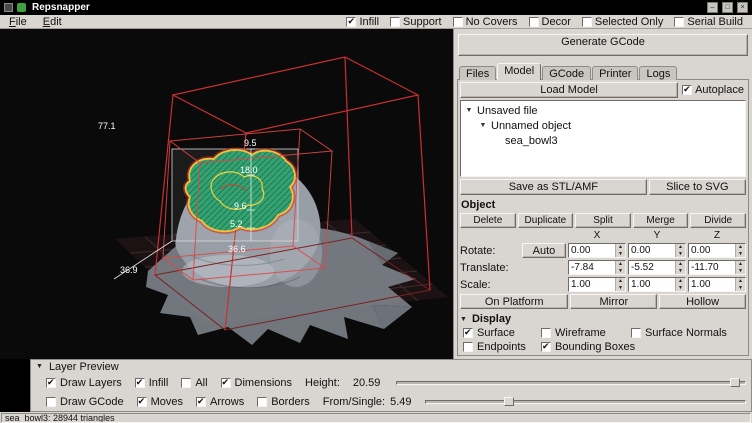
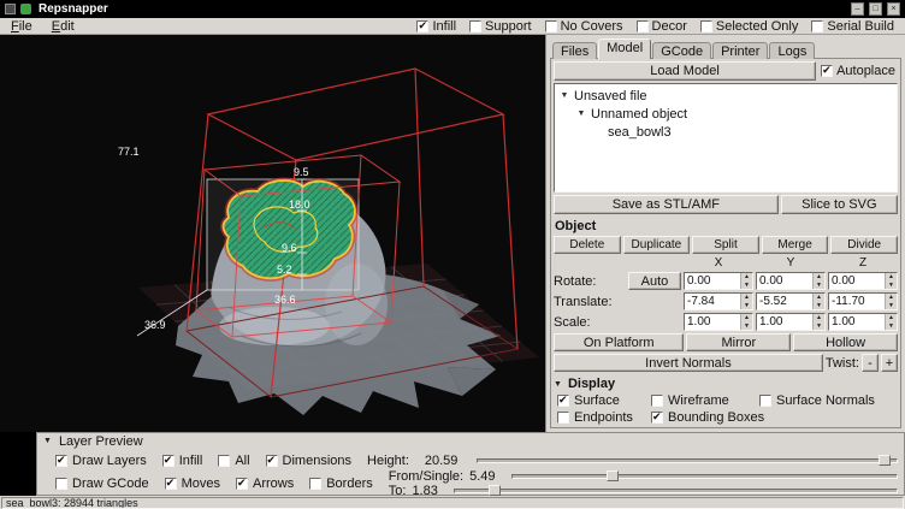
  Repsnapper
  File
  Edit
  Infill
  Support
  No Covers
  Decor
  Selected Only
  Serial Build
  77.1
  9.5
  18.0
  9.6
  5.2
  36.6
  36.9
- Generate GCode
  Files
  Model
  GCode
  Printer
  Logs
  Load Model
  Autoplace
  Unsaved file
  Unnamed object
  sea_bowl3
  Save as STL/AMF
  Slice to SVG
  Object
  Delete
  Duplicate
  Split
  Merge
  Divide
  X
  Y
  Z
  Rotate:
  Auto
  0.00
  0.00
  0.00
  Translate:
  -7.84
  -5.52
  -11.70
  Scale:
  1.00
  1.00
  1.00
  On Platform
  Mirror
  Hollow
+ Invert Normals
+ Twist:
+ -
+ +
  Display
  Surface
  Wireframe
  Surface Normals
  Endpoints
  Bounding Boxes
  Layer Preview
  Draw Layers
  Infill
  All
  Dimensions
  Height:
  20.59
  Draw GCode
  Moves
  Arrows
  Borders
  From/Single:
  5.49
+ To:
+ 1.83
  sea_bowl3: 28944 triangles
